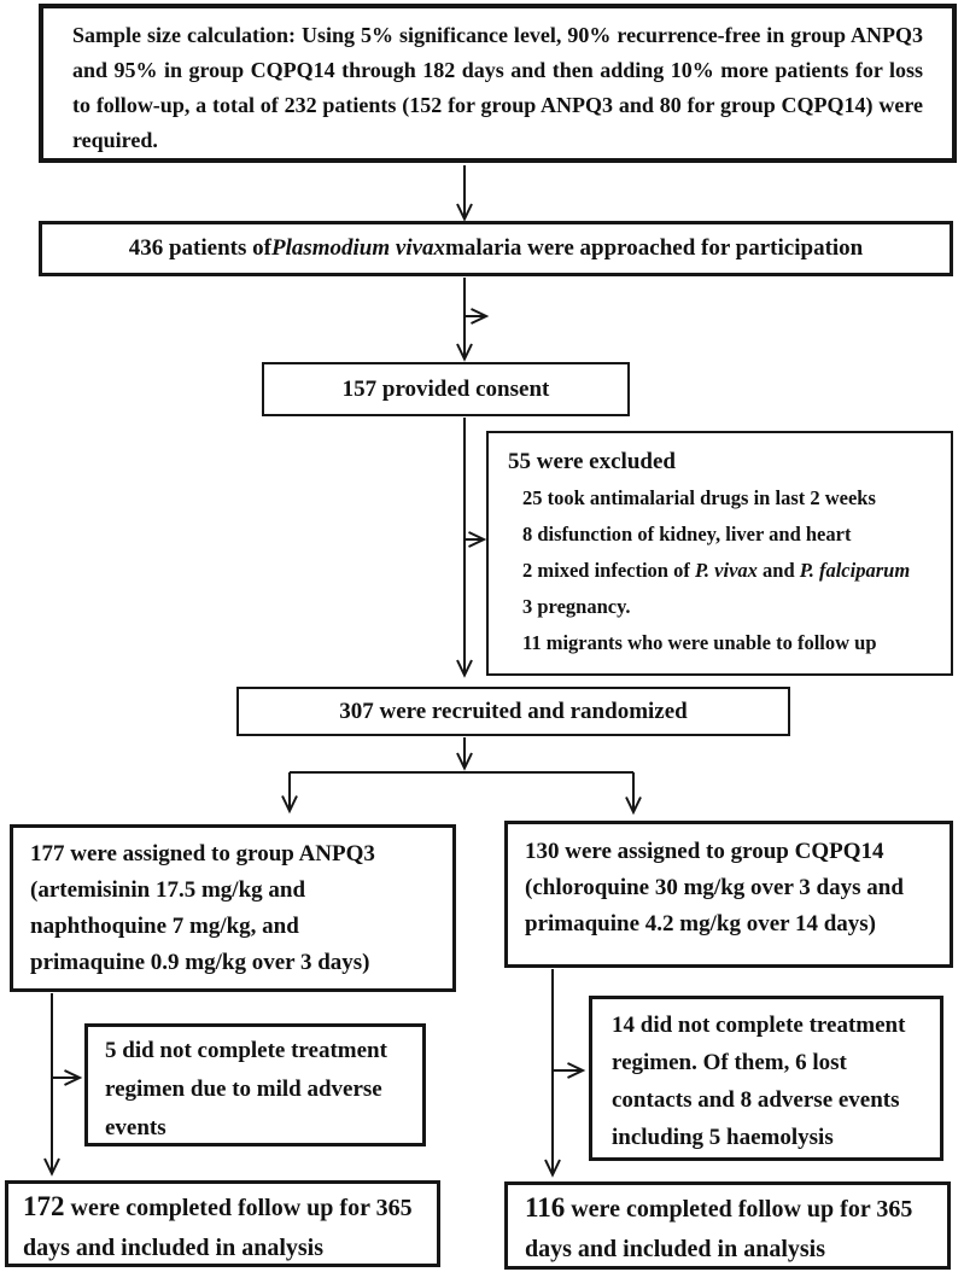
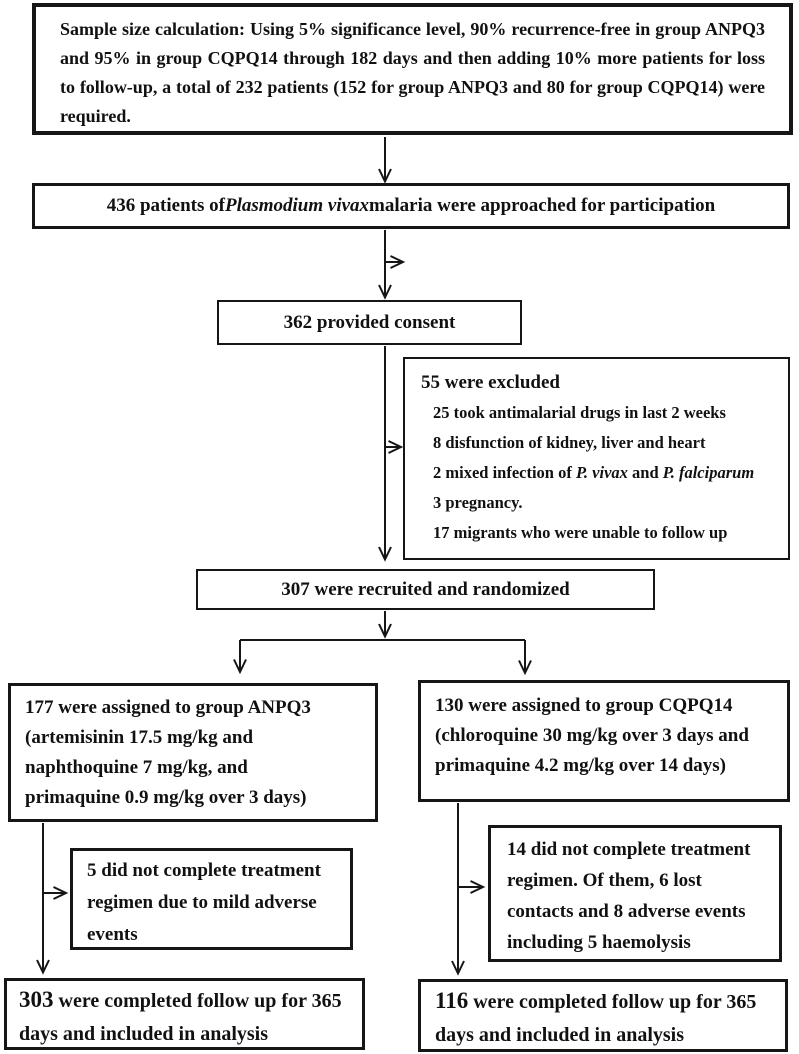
  Sample size calculation: Using 5% significance level, 90% recurrence-free in group ANPQ3 and 95% in group CQPQ14 through 182 days and then adding 10% more patients for loss to follow-up, a total of 232 patients (152 for group ANPQ3 and 80 for group CQPQ14) were required.
  436 patients of
  Plasmodium vivax
  malaria were approached for participation
- 157 provided consent
+ 362 provided consent
  55 were excluded
  25 took antimalarial drugs in last 2 weeks
  8 disfunction of kidney, liver and heart
  2 mixed infection of P. vivax and P. falciparum
  3 pregnancy.
- 11 migrants who were unable to follow up
+ 17 migrants who were unable to follow up
  307 were recruited and randomized
  177 were assigned to group ANPQ3
  (artemisinin 17.5 mg/kg and
  naphthoquine 7 mg/kg, and
  primaquine 0.9 mg/kg over 3 days)
  130 were assigned to group CQPQ14
  (chloroquine 30 mg/kg over 3 days and
  primaquine 4.2 mg/kg over 14 days)
  5 did not complete treatment
  regimen due to mild adverse
  events
  14 did not complete treatment
  regimen. Of them, 6 lost
  contacts and 8 adverse events
  including 5 haemolysis
- 172 were completed follow up for 365
+ 303 were completed follow up for 365
  days and included in analysis
  116 were completed follow up for 365
  days and included in analysis
